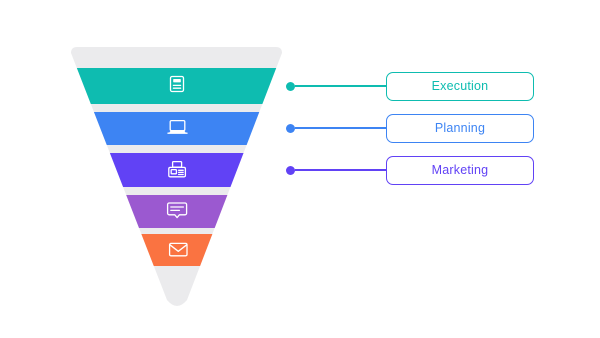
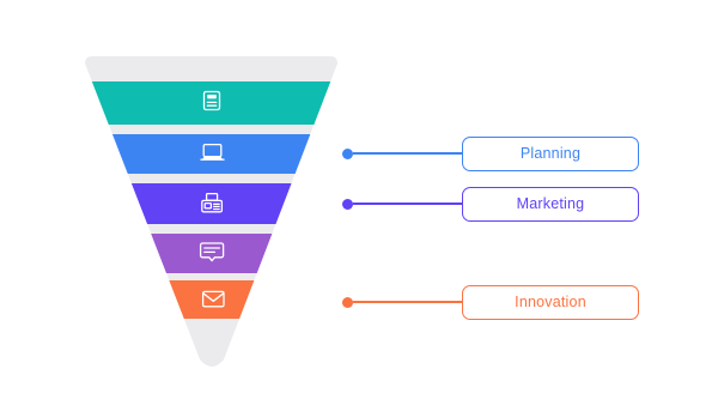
- Execution
  Planning
  Marketing
+ Innovation
